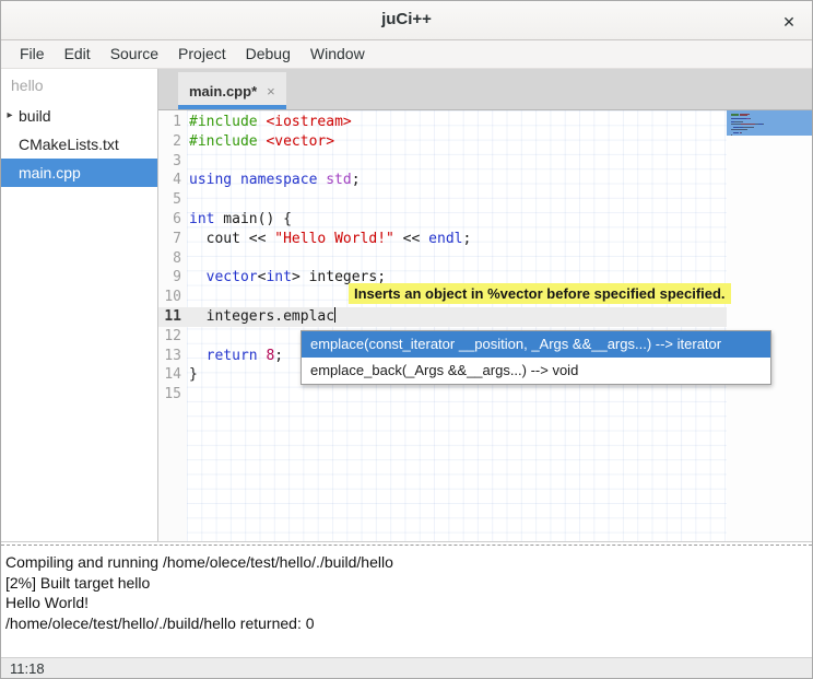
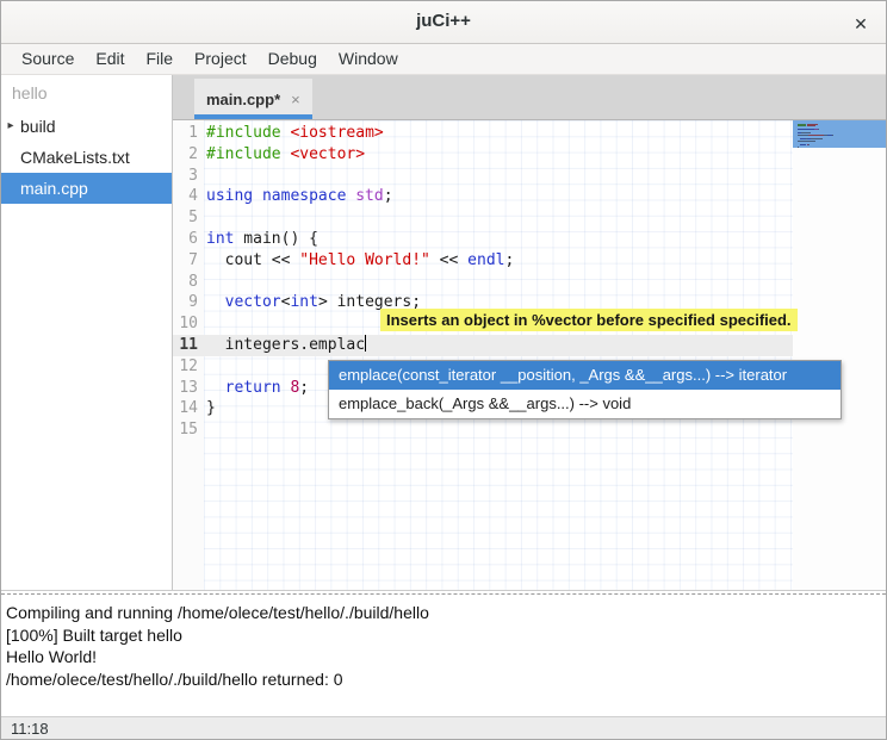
  juCi++
  ✕
- File
+ Source
  Edit
- Source
+ File
  Project
  Debug
  Window
  hello
  ▸
  build
  CMakeLists.txt
  main.cpp
  main.cpp*
  ×
  1
  2
  3
  4
  5
  6
  7
  8
  9
  10
  11
  12
  13
  14
  15
  #include <iostream>
  #include <vector>
  using namespace std;
  int main() {
  cout << "Hello World!" << endl;
  vector<int> integers;
  integers.emplac
  return 8;
  }
  Inserts an object in %vector before specified specified.
  emplace(const_iterator __position, _Args &&__args...) --> iterator
  emplace_back(_Args &&__args...) --> void
  Compiling and running /home/olece/test/hello/./build/hello
- [2%] Built target hello
+ [100%] Built target hello
  Hello World!
  /home/olece/test/hello/./build/hello returned: 0
  11:18
